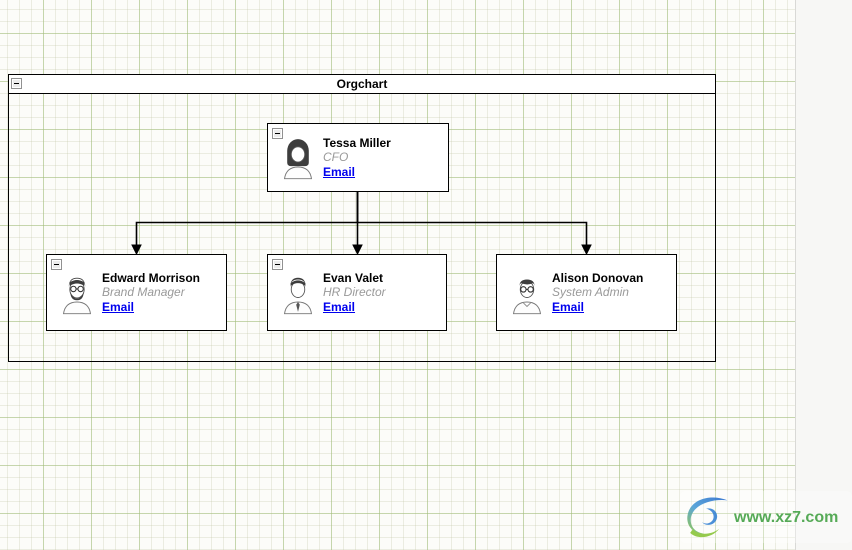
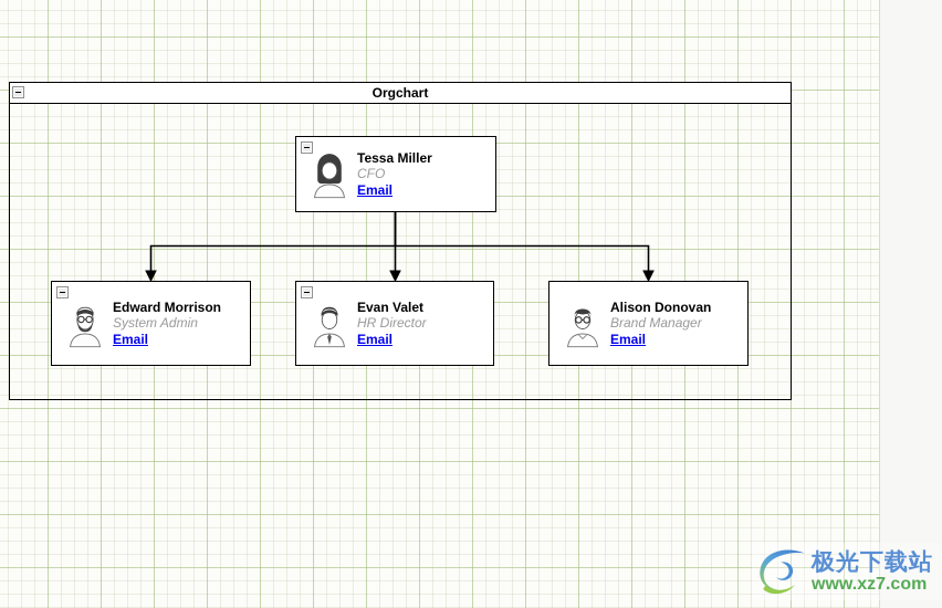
  Orgchart
  Tessa Miller
  CFO
  Email
  Edward Morrison
- Brand Manager
+ System Admin
  Email
  Evan Valet
  HR Director
  Email
  Alison Donovan
- System Admin
+ Brand Manager
  Email
+ 极光下载站
  www.xz7.com
